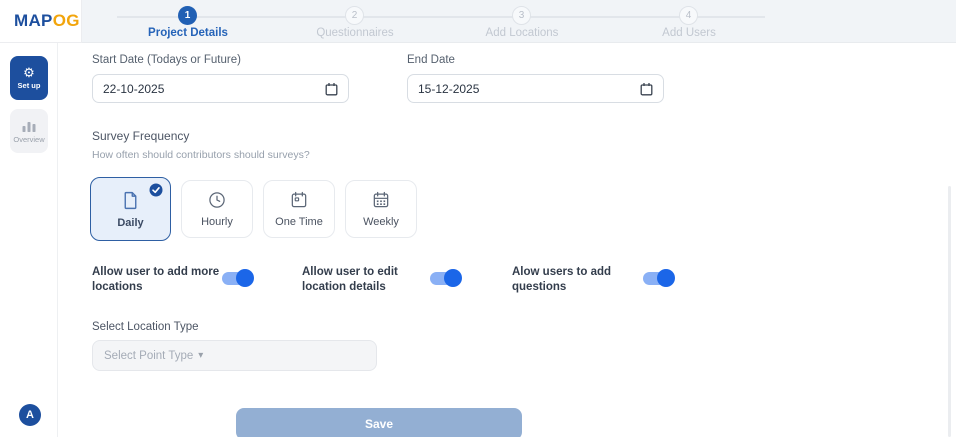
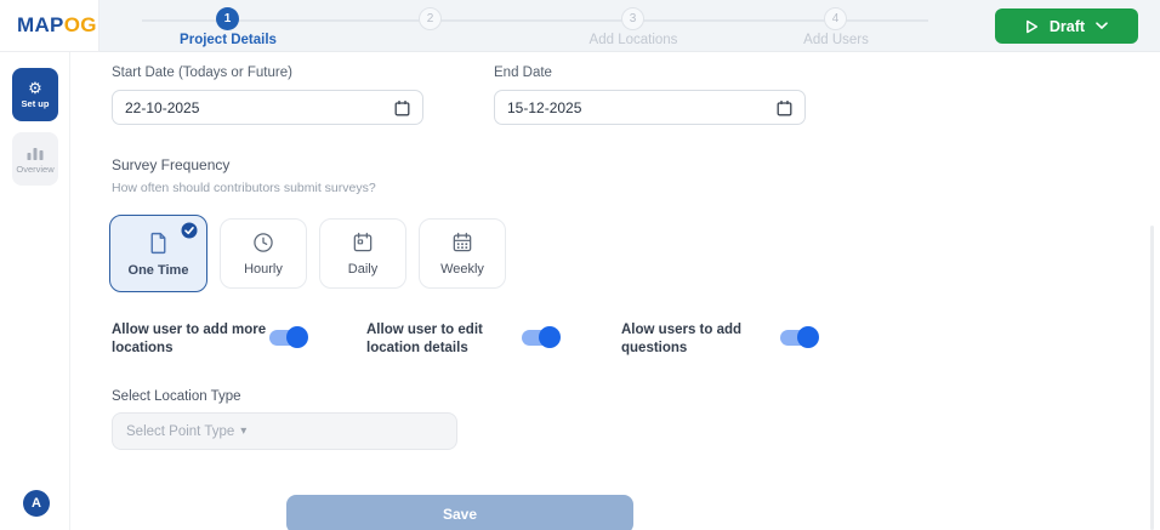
  1
  Project Details
  2
- Questionnaires
  3
  Add Locations
  4
  Add Users
+ Draft
  MAPOG
  ⚙
  Set up
  Overview
  A
  Start Date (Todays or Future)
  22-10-2025
  End Date
  15-12-2025
  Survey Frequency
- How often should contributors should surveys?
+ How often should contributors submit surveys?
- Daily
+ One Time
  Hourly
- One Time
+ Daily
  Weekly
  Allow user to add more locations
  Allow user to edit location details
  Alow users to add questions
  Select Location Type
  Select Point Type
  ▾
  Save
